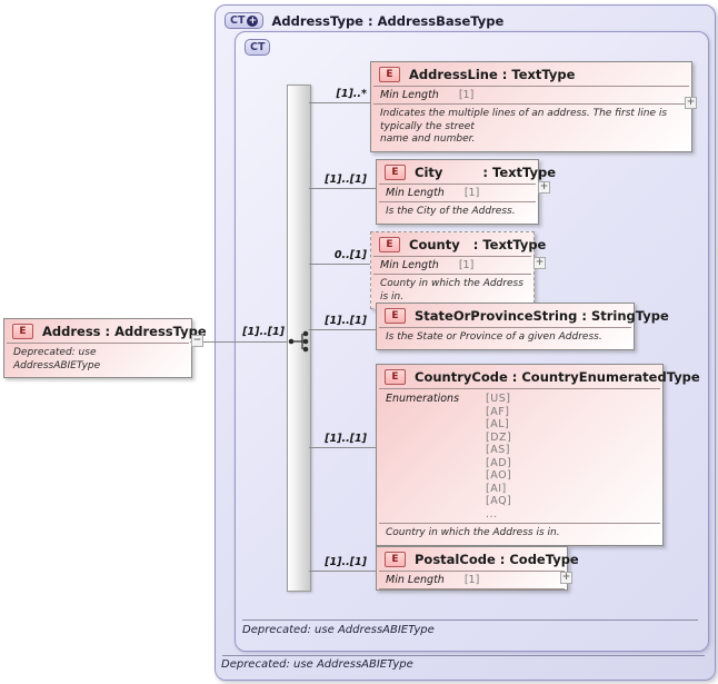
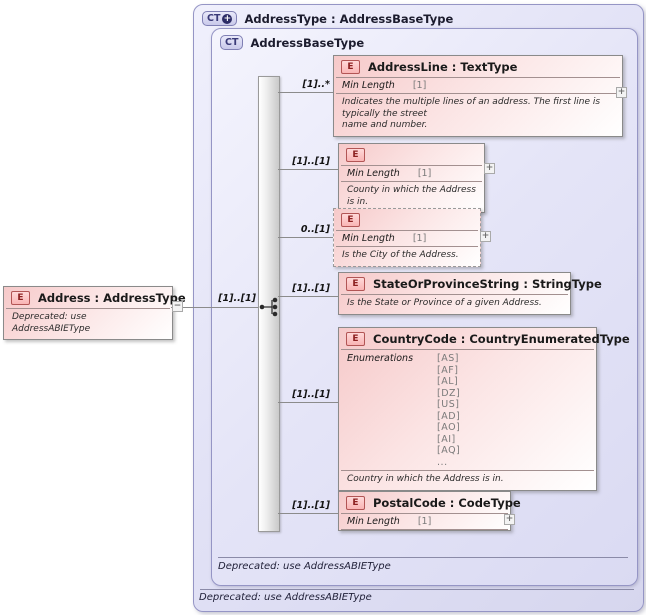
  CT
  +
  AddressType : AddressBaseType
  Deprecated: use AddressABIEType
  CT
+ AddressBaseType
  Deprecated: use AddressABIEType
  E
  Address : AddressType
  Deprecated: use AddressABIEType
  −
  [1]..[1]
  [1]..*
  [1]..[1]
  0..[1]
  [1]..[1]
  [1]..[1]
  [1]..[1]
  E
  AddressLine : TextType
  Min Length
  [1]
  Indicates the multiple lines of an address. The first line is typically the street
  name and number.
  +
  E
- City : TextType
  Min Length
  [1]
- Is the City of the Address.
+ County in which the Address is in.
  +
  E
- County : TextType
  Min Length
  [1]
- County in which the Address is in.
+ Is the City of the Address.
  +
  E
  StateOrProvinceString : StringType
  Is the State or Province of a given Address.
  E
  CountryCode : CountryEnumeratedType
  Enumerations
- [US]
+ [AS]
  [AF]
  [AL]
  [DZ]
- [AS]
+ [US]
  [AD]
  [AO]
  [AI]
  [AQ]
  ...
  Country in which the Address is in.
  E
  PostalCode : CodeType
  Min Length
  [1]
  +
